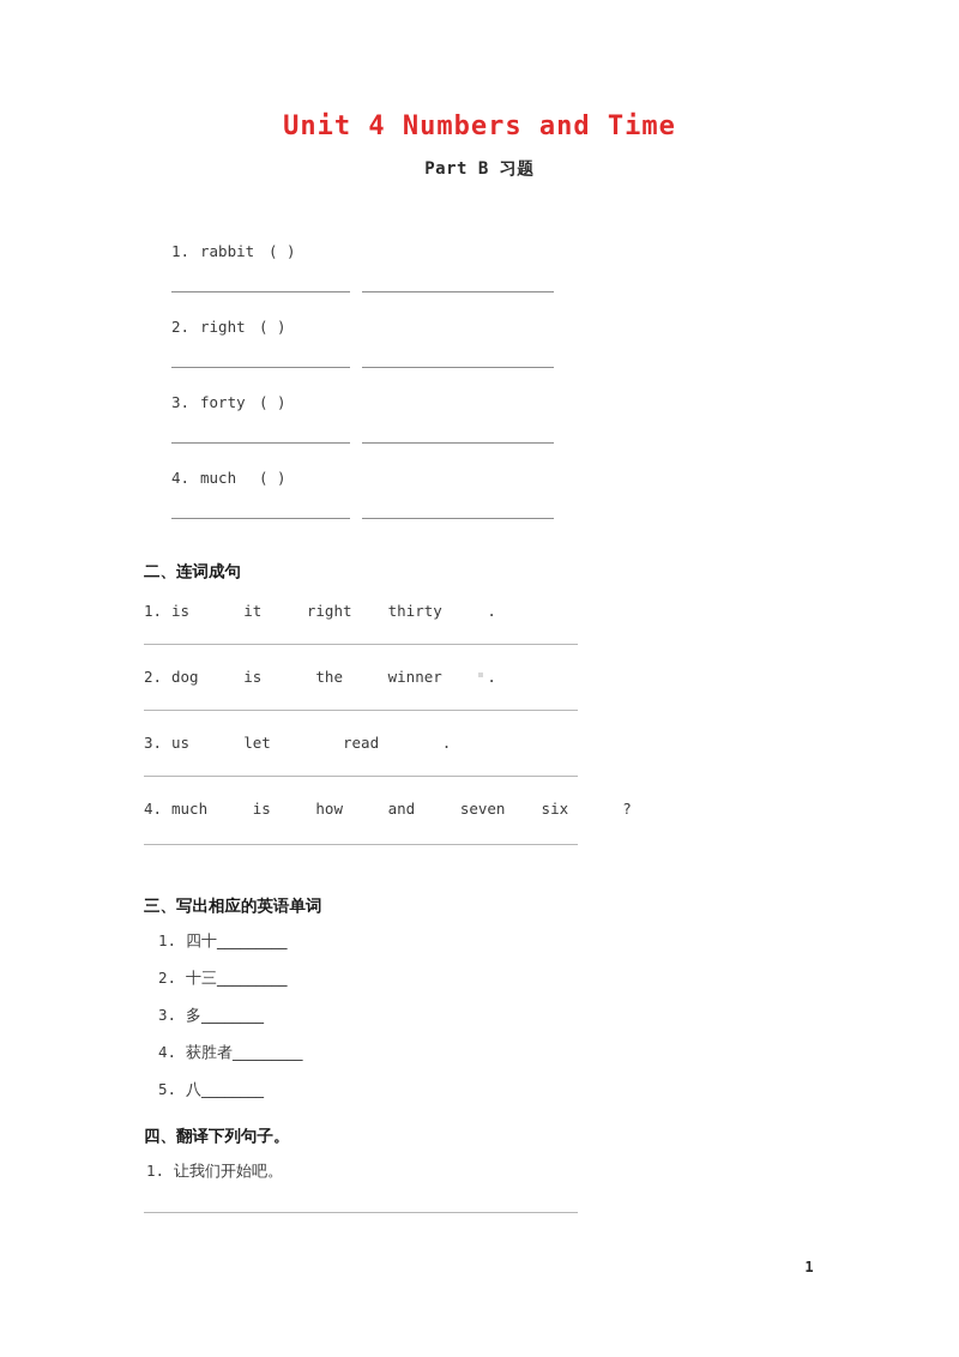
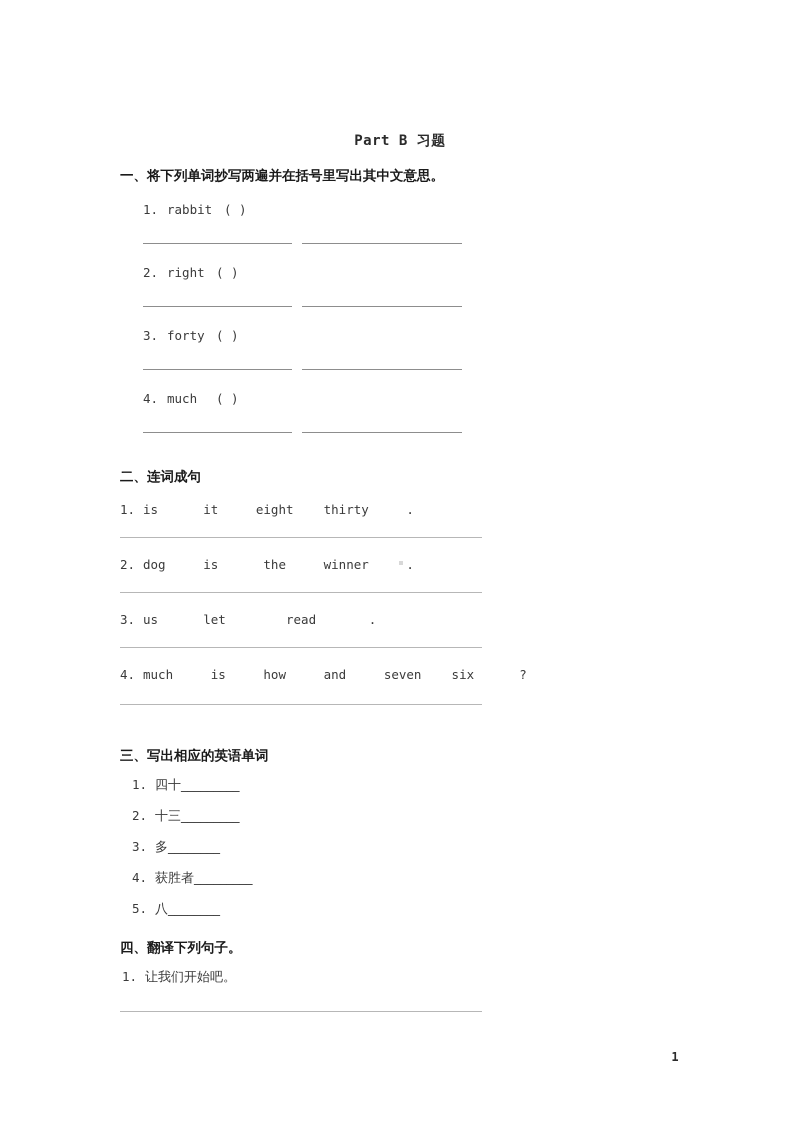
- Unit 4 Numbers and Time
  Part B 习题
+ 一、将下列单词抄写两遍并在括号里写出其中文意思。
  1.
  rabbit
  ( )
  2.
  right
  ( )
  3.
  forty
  ( )
  4.
  much
  ( )
  二、连词成句
  1.
- is it right thirty .
+ is it eight thirty .
  2.
  dog is the winner .
  3.
  us let read .
  4.
  much is how and seven six ?
  三、写出相应的英语单词
  1.
  四十_________
  2.
  十三_________
  3.
  多________
  4.
  获胜者_________
  5.
  八________
  四、翻译下列句子。
  1.
  让我们开始吧。
  1
